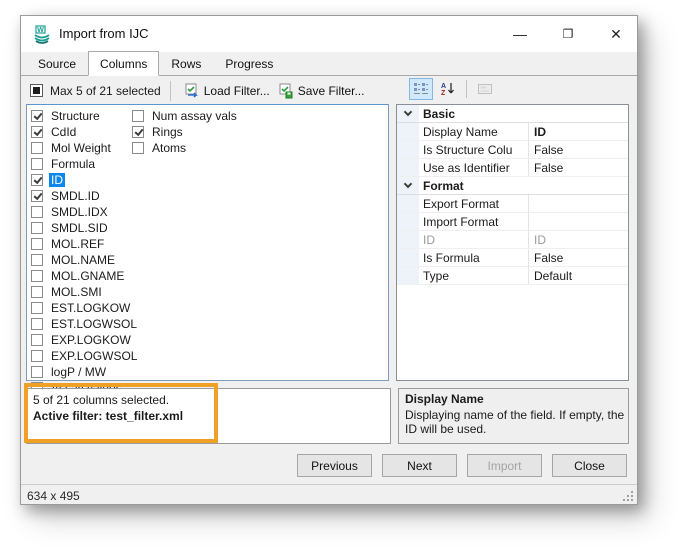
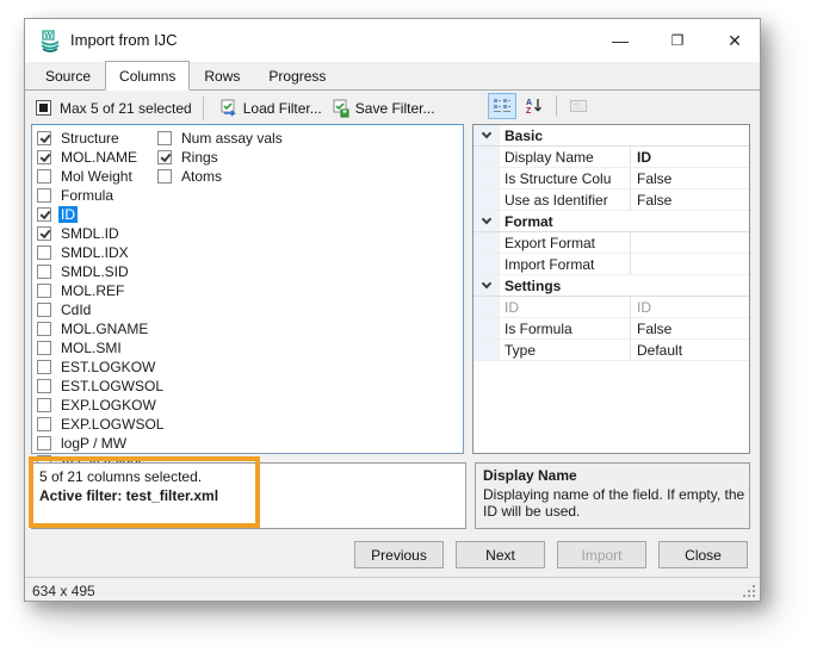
  Import from IJC
  —
  ❐
  ✕
  Source
  Columns
  Rows
  Progress
  Max 5 of 21 selected
  Load Filter...
  Save Filter...
  Structure
- CdId
+ MOL.NAME
  Mol Weight
  Formula
  ID
  SMDL.ID
  SMDL.IDX
  SMDL.SID
  MOL.REF
- MOL.NAME
+ CdId
  MOL.GNAME
  MOL.SMI
  EST.LOGKOW
  EST.LOGWSOL
  EXP.LOGKOW
  EXP.LOGWSOL
  logP / MW
  Num assay vals
  Rings
  Atoms
  Basic
  Display Name
  ID
  Is Structure Colu
  False
  Use as Identifier
  False
  Format
  Export Format
  Import Format
+ Settings
  ID
  ID
  Is Formula
  False
  Type
  Default
  5 of 21 columns selected.
  Active filter: test_filter.xml
  Display Name
  Displaying name of the field. If empty, the ID will be used.
  Previous
  Next
  Import
  Close
  634 x 495
